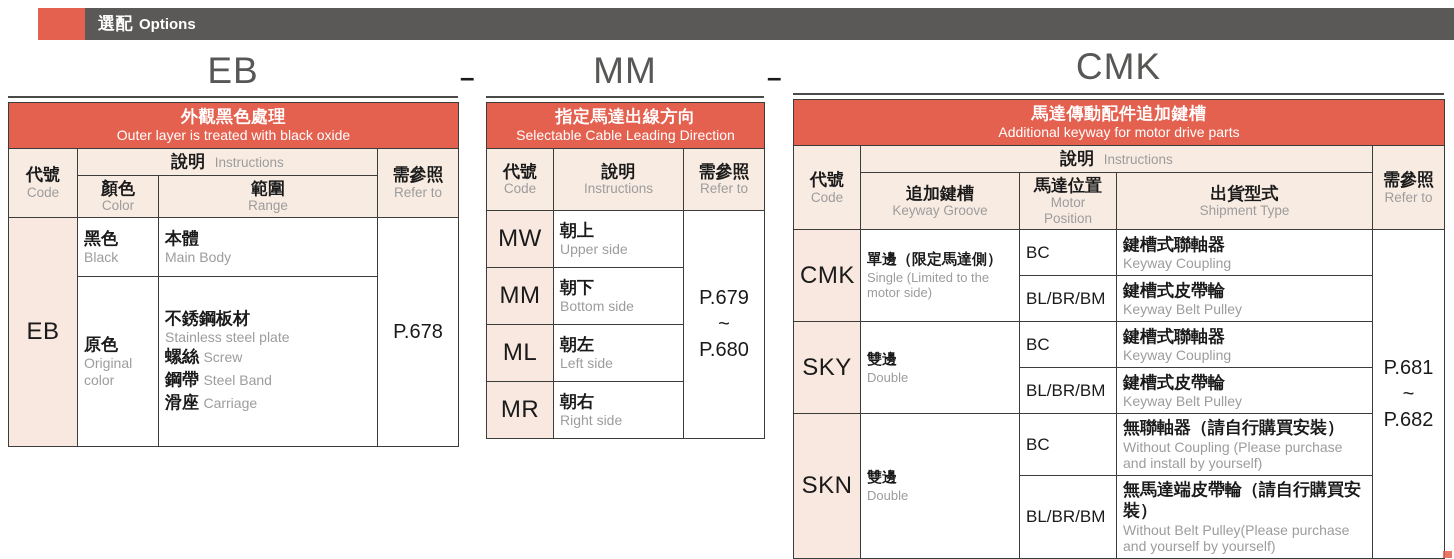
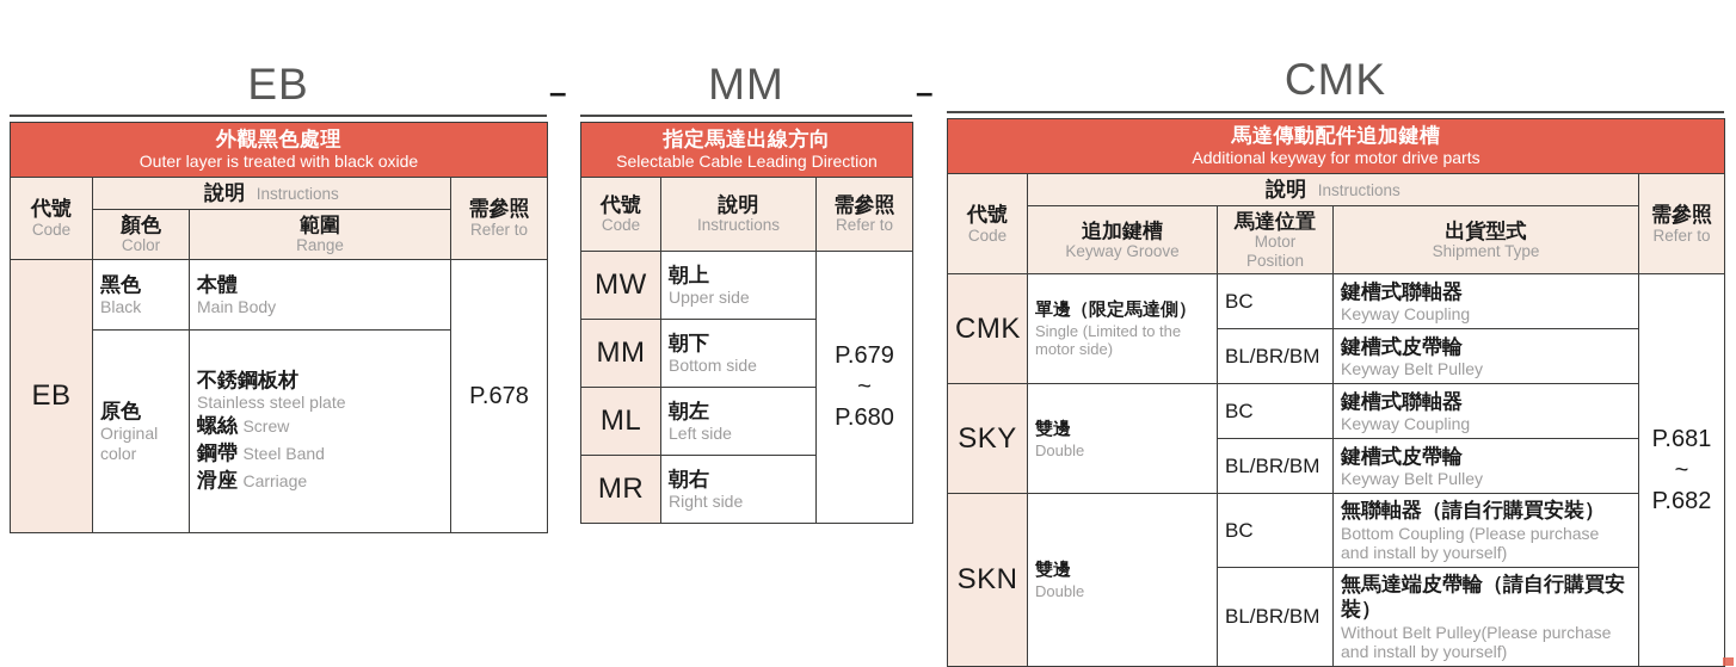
- 選配
- Options
  EB
  –
  MM
  –
  CMK
  外觀黑色處理 Outer layer is treated with black oxide
  代號 Code	說明 Instructions	需參照 Refer to
  顏色 Color	範圍 Range
  EB	黑色 Black	本體 Main Body	P.678
  原色 Original color	不銹鋼板材 Stainless steel plate 螺絲 Screw 鋼帶 Steel Band 滑座 Carriage
  指定馬達出線方向 Selectable Cable Leading Direction
  代號 Code	說明 Instructions	需參照 Refer to
  MW	朝上 Upper side	P.679 ~ P.680
  MM	朝下 Bottom side
  ML	朝左 Left side
  MR	朝右 Right side
  馬達傳動配件追加鍵槽 Additional keyway for motor drive parts
  代號 Code	說明 Instructions	需參照 Refer to
  追加鍵槽 Keyway Groove	馬達位置 Motor Position	出貨型式 Shipment Type
  CMK	單邊（限定馬達側） Single (Limited to the motor side)	BC	鍵槽式聯軸器 Keyway Coupling	P.681 ~ P.682
  BL/BR/BM	鍵槽式皮帶輪 Keyway Belt Pulley
  SKY	雙邊 Double	BC	鍵槽式聯軸器 Keyway Coupling
  BL/BR/BM	鍵槽式皮帶輪 Keyway Belt Pulley
- SKN	雙邊 Double	BC	無聯軸器（請自行購買安裝） Without Coupling (Please purchase and install by yourself)
+ SKN	雙邊 Double	BC	無聯軸器（請自行購買安裝） Bottom Coupling (Please purchase and install by yourself)
- BL/BR/BM	無馬達端皮帶輪（請自行購買安裝） Without Belt Pulley(Please purchase and yourself by yourself)
+ BL/BR/BM	無馬達端皮帶輪（請自行購買安裝） Without Belt Pulley(Please purchase and install by yourself)
